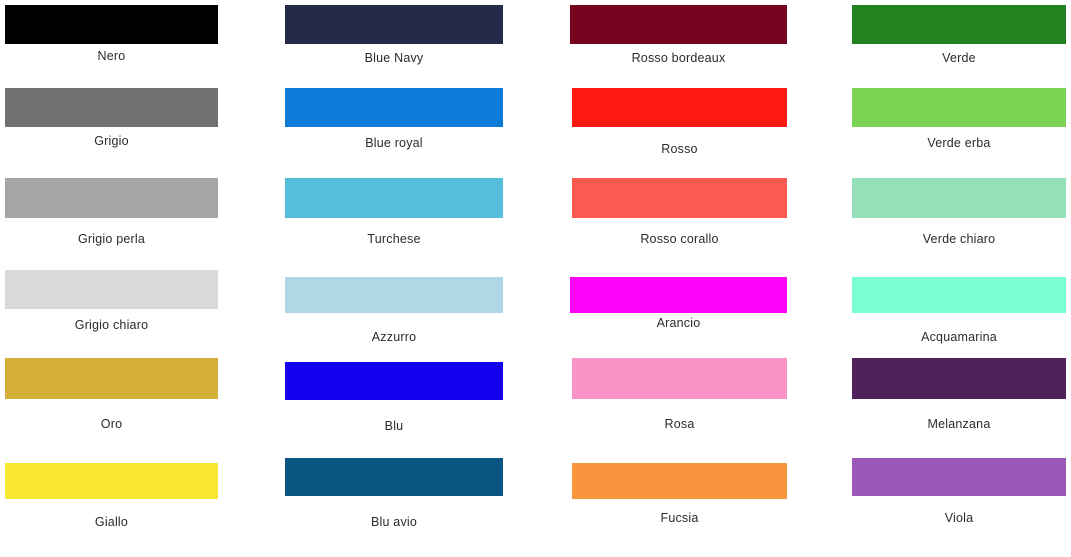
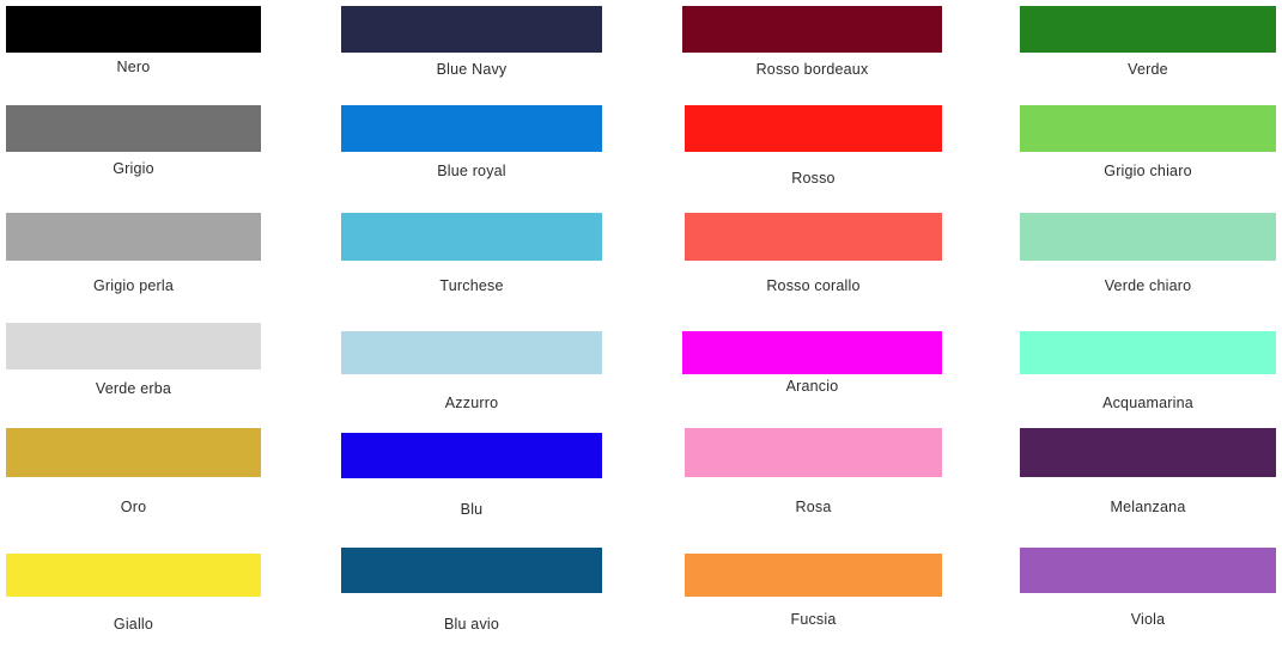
  Nero
  Blue Navy
  Rosso bordeaux
  Verde
  Grigio
  Blue royal
  Rosso
- Verde erba
+ Grigio chiaro
  Grigio perla
  Turchese
  Rosso corallo
  Verde chiaro
- Grigio chiaro
+ Verde erba
  Azzurro
  Arancio
  Acquamarina
  Oro
  Blu
  Rosa
  Melanzana
  Giallo
  Blu avio
  Fucsia
  Viola
